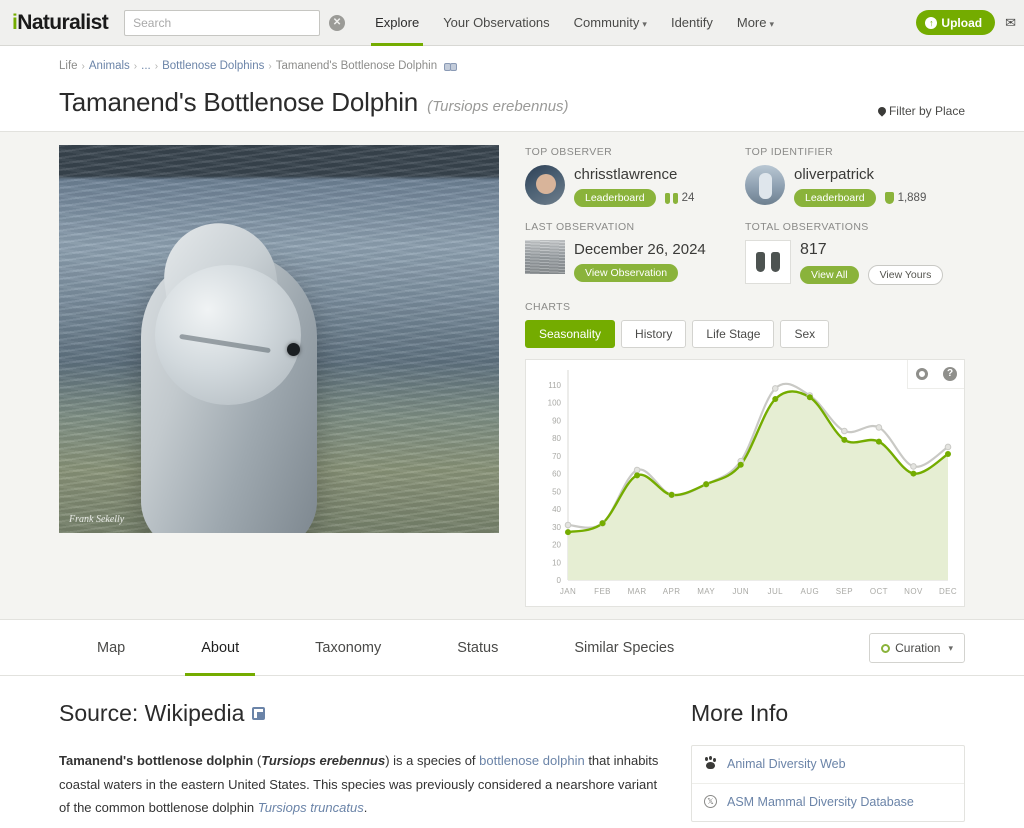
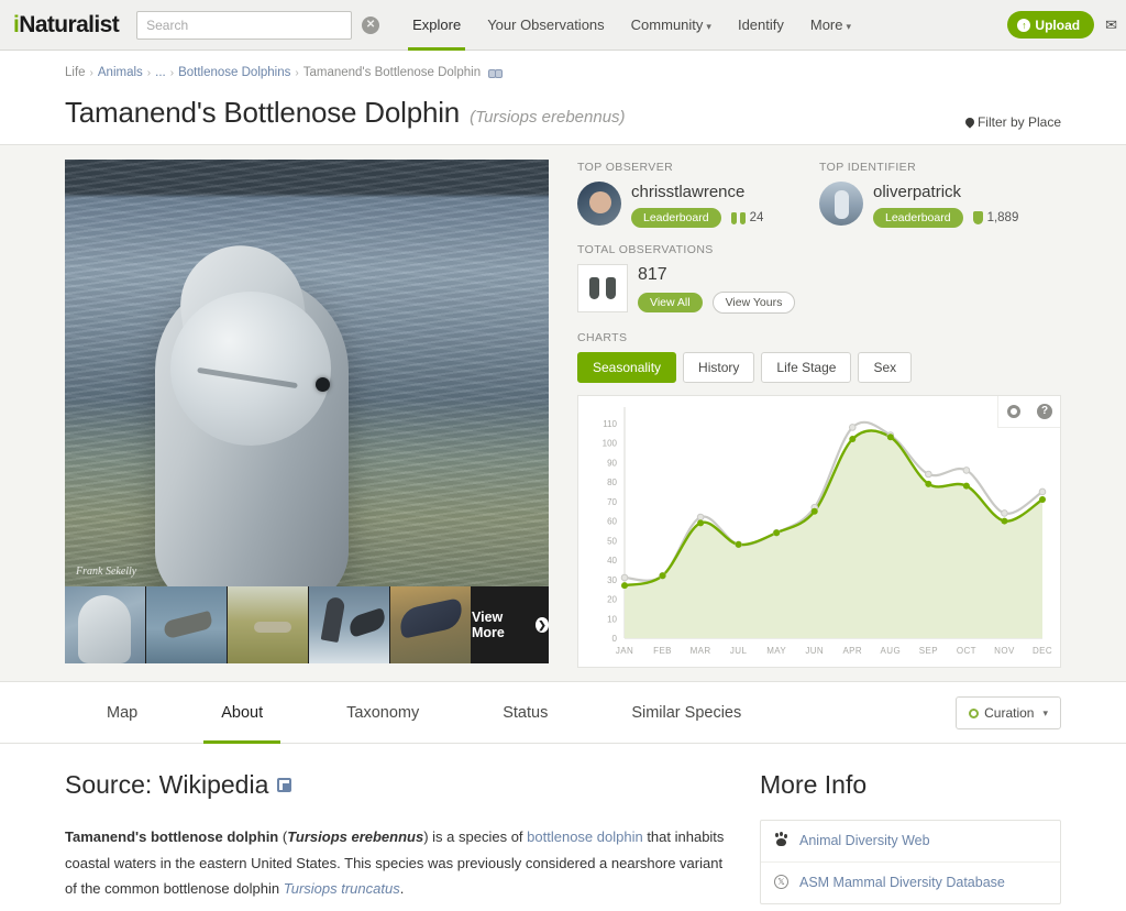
  iNaturalist
  Search
  ✕
  Explore
  Your Observations
  Community ▾
  Identify
  More ▾
  ↑
  Upload
  ✉
  Life
  ›
  Animals
  ›
  ...
  ›
  Bottlenose Dolphins
  ›
  Tamanend's Bottlenose Dolphin
  Tamanend's Bottlenose Dolphin
  (Tursiops erebennus)
  Filter by Place
  Frank Sekelly
+ View More
+ ❯
  TOP OBSERVER
  chrisstlawrence
  Leaderboard
  24
  TOP IDENTIFIER
  oliverpatrick
  Leaderboard
  1,889
- LAST OBSERVATION
- December 26, 2024
- View Observation
  TOTAL OBSERVATIONS
  817
  View All
  View Yours
  CHARTS
  Seasonality
  History
  Life Stage
  Sex
  ?
  0
  10
  20
  30
  40
  50
  60
  70
  80
  90
  100
  110
  JAN
  FEB
  MAR
- APR
+ JUL
  MAY
  JUN
- JUL
+ APR
  AUG
  SEP
  OCT
  NOV
  DEC
  Map
  About
  Taxonomy
  Status
  Similar Species
  Curation
  ▾
  Source: Wikipedia
  Tamanend's bottlenose dolphin (Tursiops erebennus) is a species of bottlenose dolphin that inhabits coastal waters in the eastern United States. This species was previously considered a nearshore variant of the common bottlenose dolphin Tursiops truncatus.
  More Info
  Animal Diversity Web
  𝕏
  ASM Mammal Diversity Database
